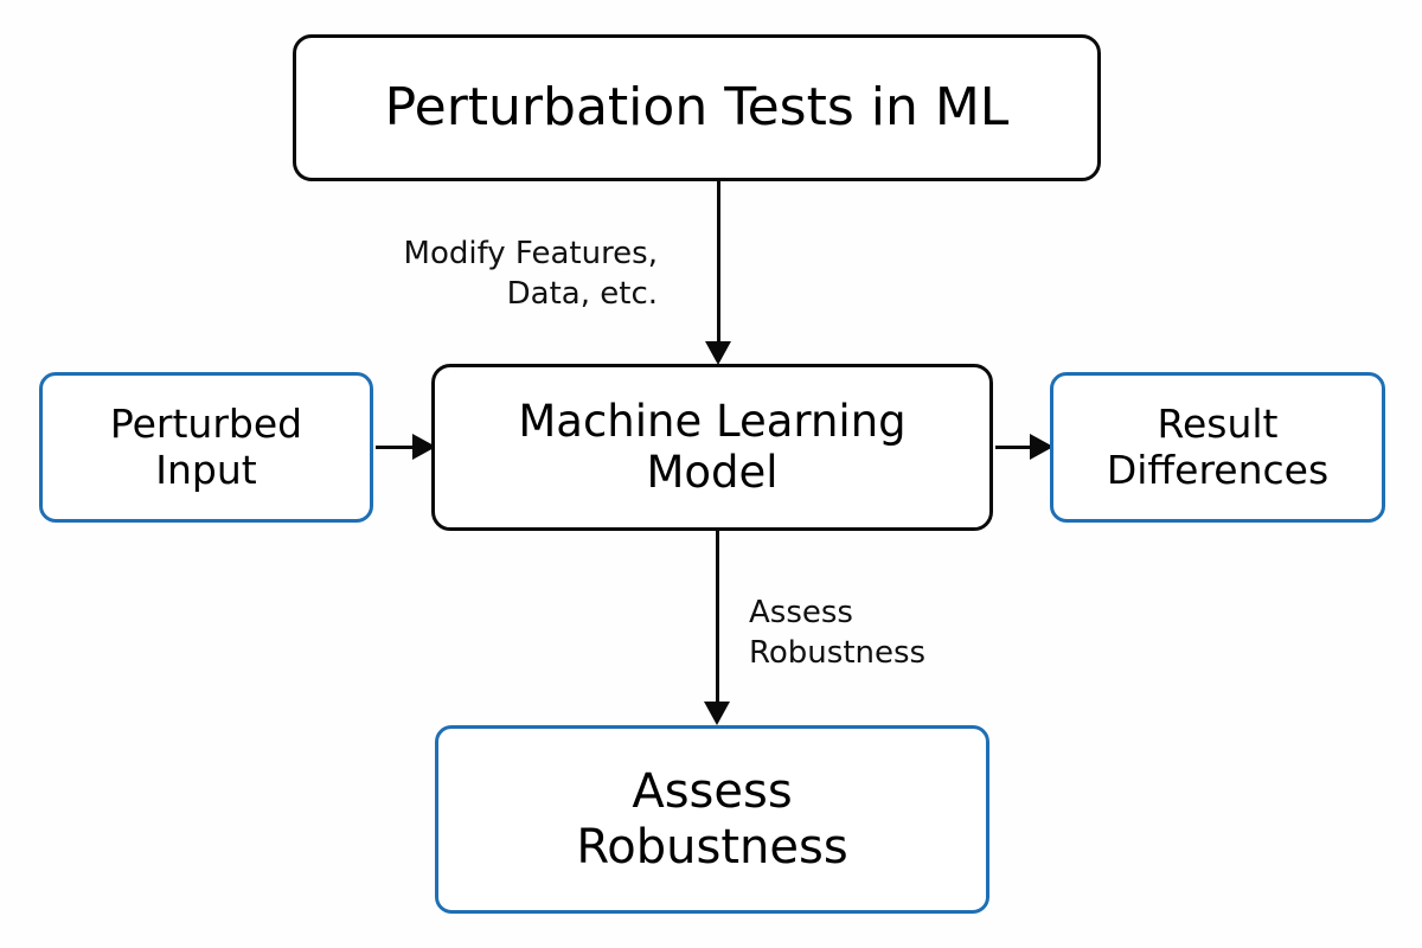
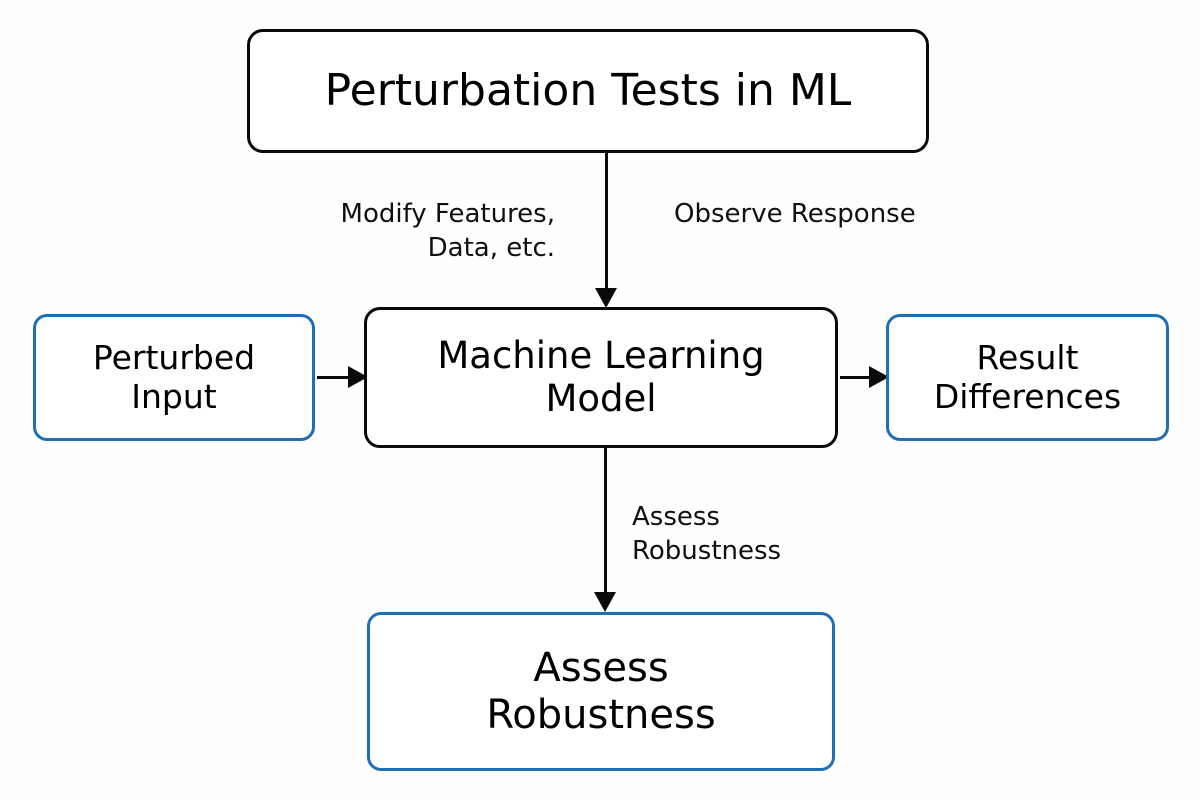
  Perturbation Tests in ML
  Modify Features,
  Data, etc.
+ Observe Response
  Perturbed
  Input
  Machine Learning
  Model
  Result
  Differences
  Assess
  Robustness
  Assess
  Robustness
